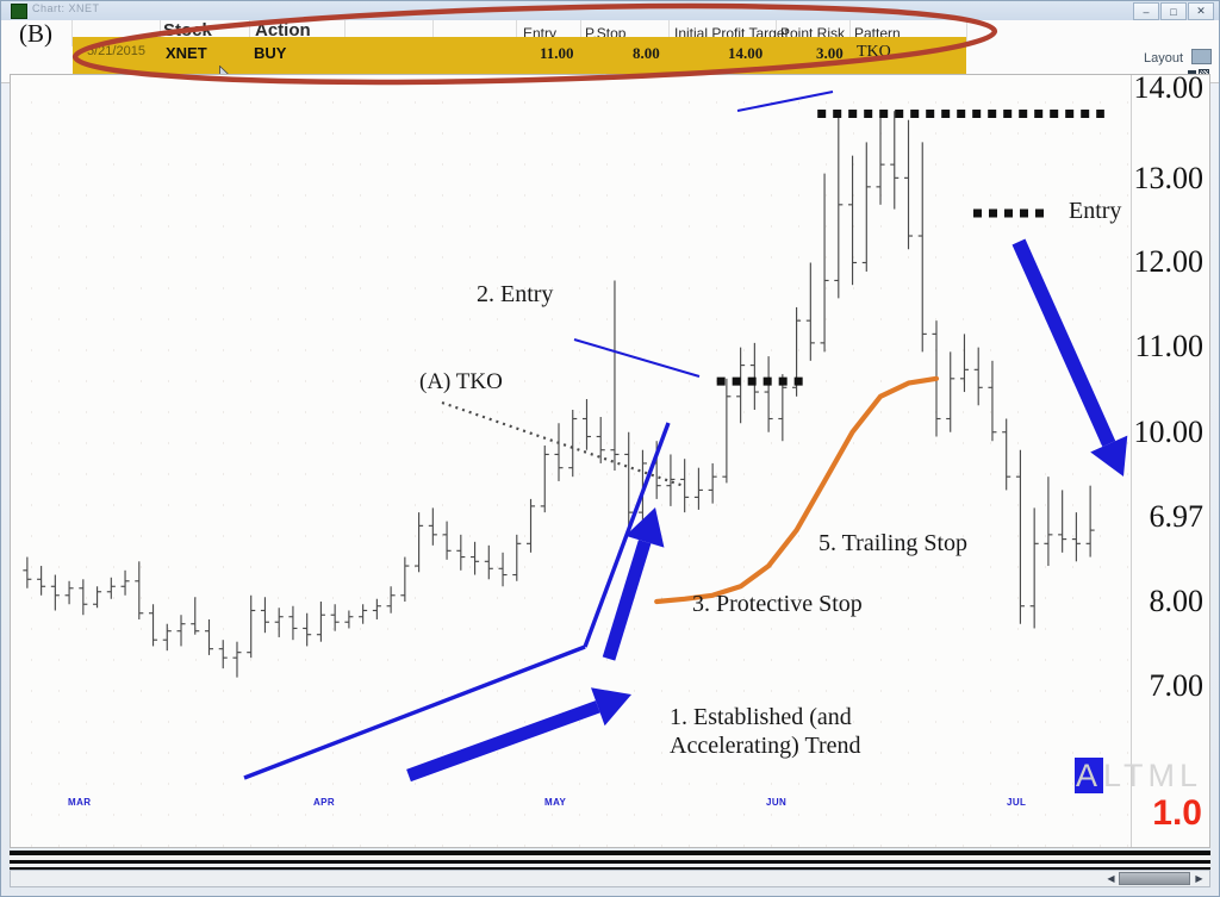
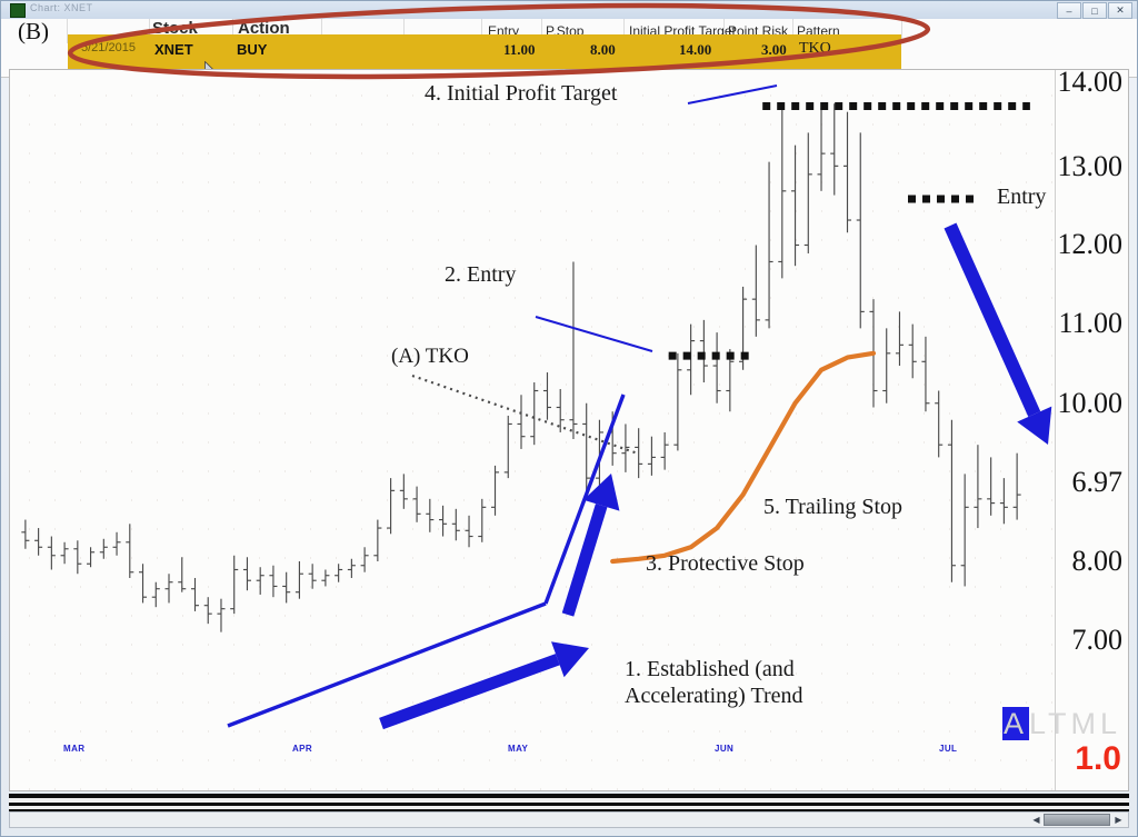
  Chart: XNET
  –
  □
  ✕
  Action
  Entry
  P.Stop
  Initial Profit Target
  Point Risk
  Pattern
  5/21/2015
  XNET
  BUY
  11.00
  8.00
  14.00
  3.00
  TKO
- Layout
  (B)
  14.00
  13.00
  12.00
  11.00
  10.00
  6.97
  8.00
  7.00
  MAR
  APR
  MAY
  JUN
  JUL
+ 4. Initial Profit Target
  2. Entry
  (A) TKO
  5. Trailing Stop
  3. Protective Stop
  1. Established (and
  Accelerating) Trend
  Entry
  ALTML
  1.0
  ◀
  ▶
